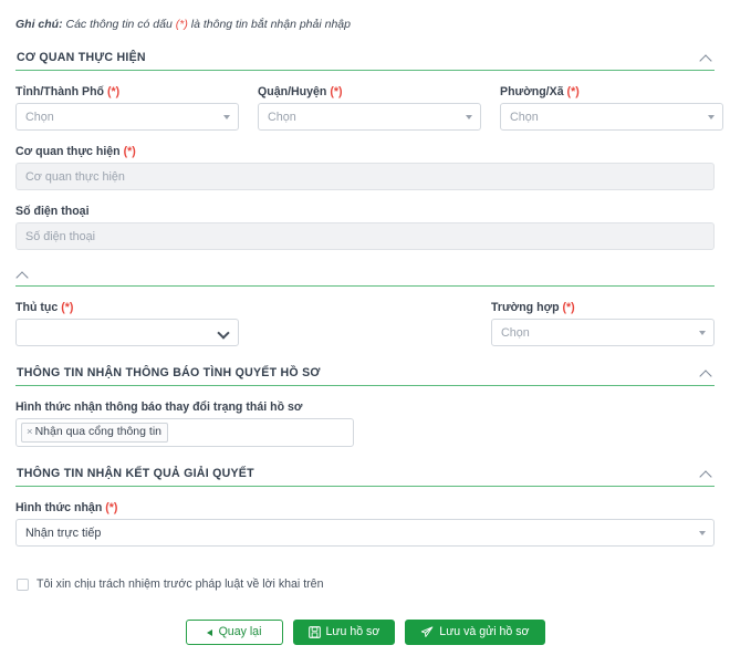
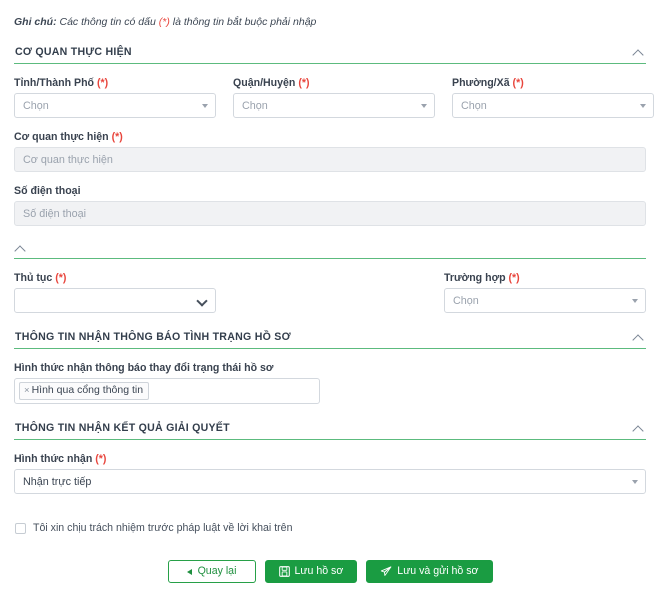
- Ghi chú: Các thông tin có dấu (*) là thông tin bắt nhận phải nhập
+ Ghi chú: Các thông tin có dấu (*) là thông tin bắt buộc phải nhập
  CƠ QUAN THỰC HIỆN
  Tỉnh/Thành Phố (*)
  Chọn
  Quận/Huyện (*)
  Chọn
  Phường/Xã (*)
  Chọn
  Cơ quan thực hiện (*)
  Cơ quan thực hiện
  Số điện thoại
  Số điện thoại
  Thủ tục (*)
  Trường hợp (*)
  Chọn
- THÔNG TIN NHẬN THÔNG BÁO TÌNH QUYẾT HỒ SƠ
+ THÔNG TIN NHẬN THÔNG BÁO TÌNH TRẠNG HỒ SƠ
  Hình thức nhận thông báo thay đổi trạng thái hồ sơ
  ×
- Nhận qua cổng thông tin
+ Hình qua cổng thông tin
  THÔNG TIN NHẬN KẾT QUẢ GIẢI QUYẾT
  Hình thức nhận (*)
  Nhận trực tiếp
  Tôi xin chịu trách nhiệm trước pháp luật về lời khai trên
  Quay lại
  Lưu hồ sơ
  Lưu và gửi hồ sơ
